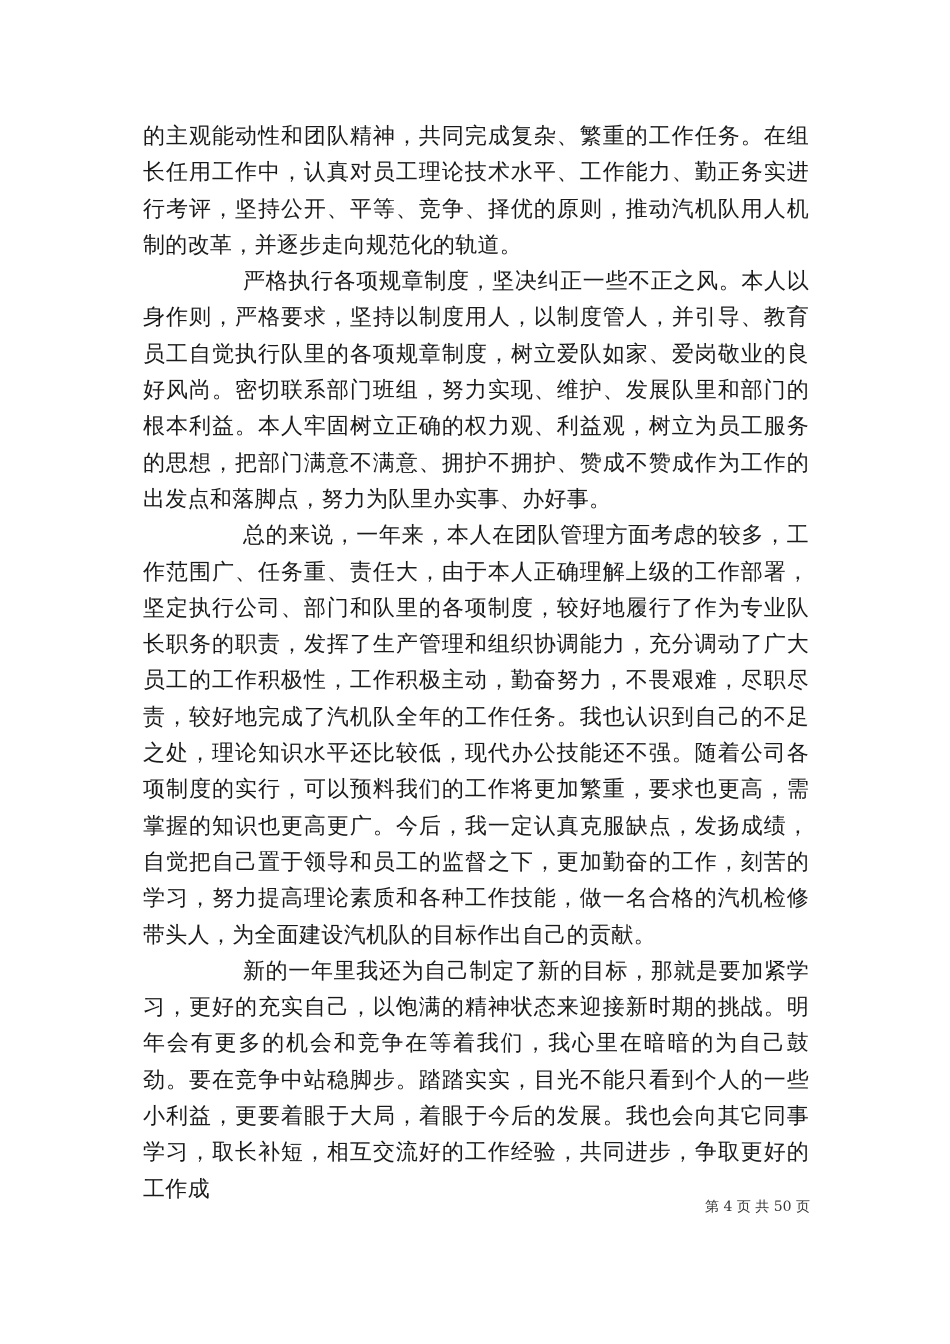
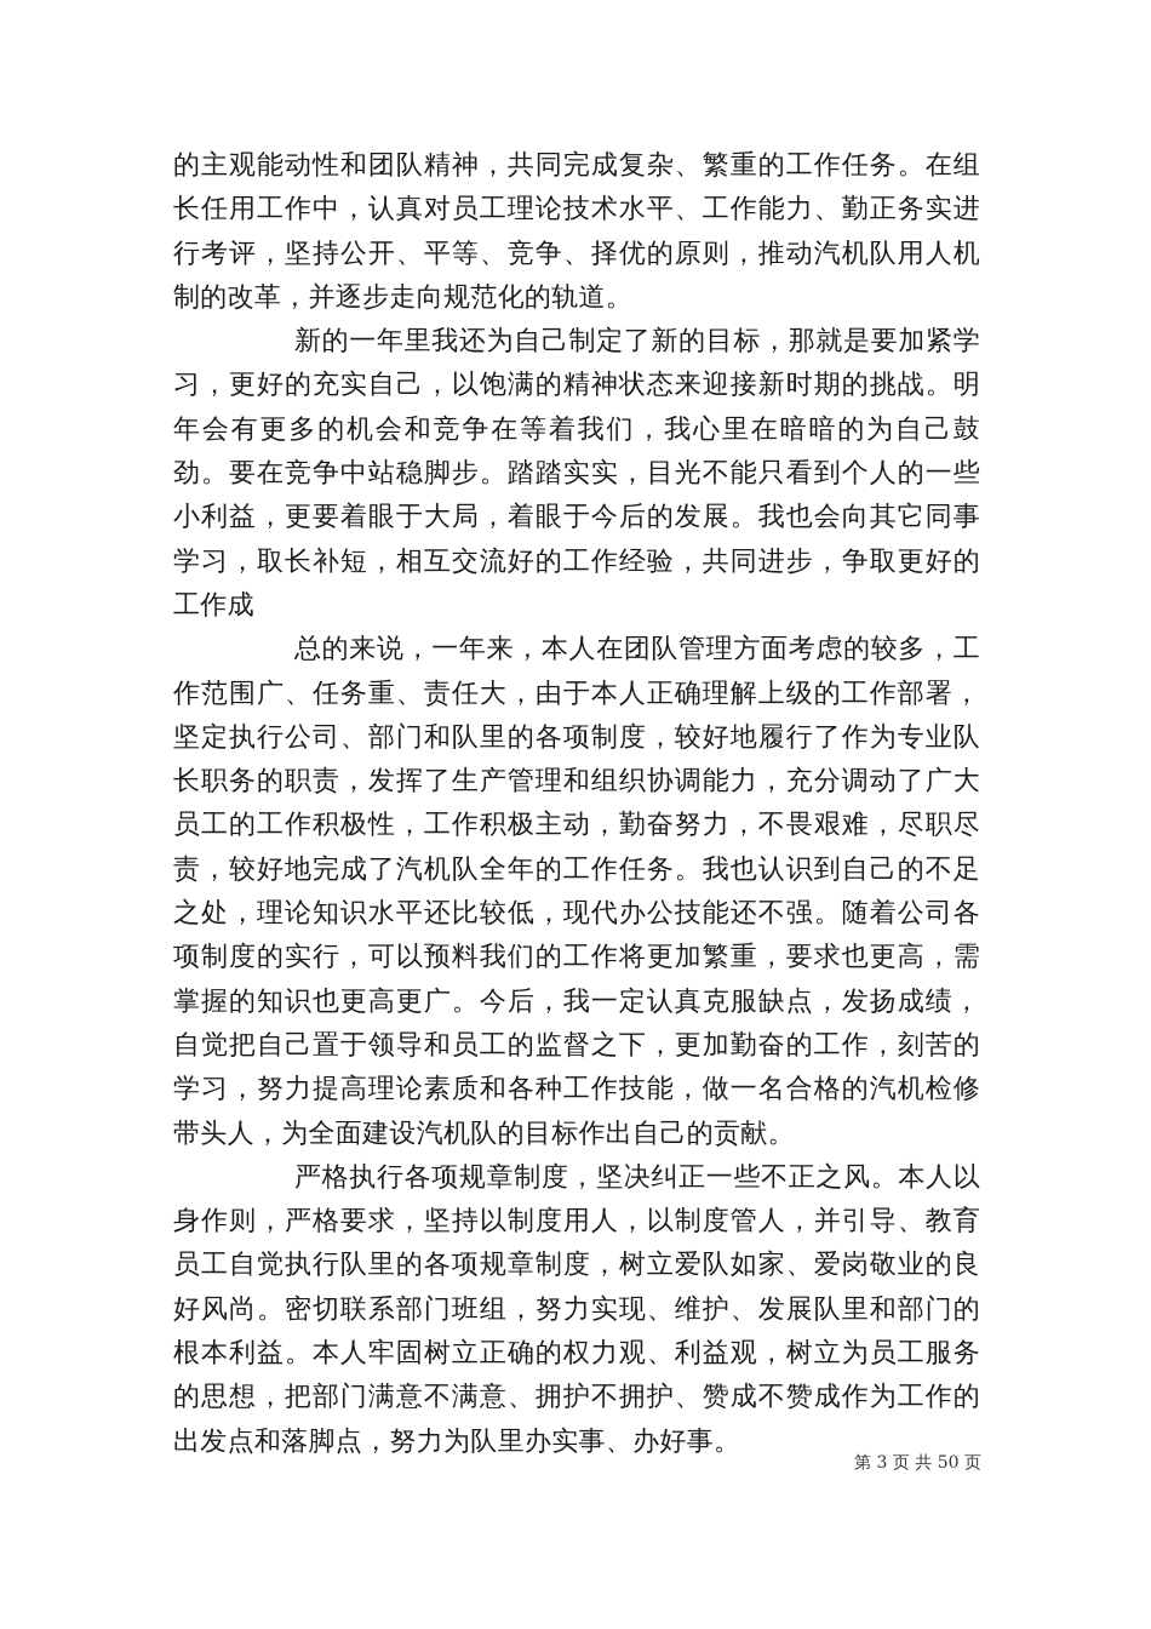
  的主观能动性和团队精神，共同完成复杂、繁重的工作任务。在组长任用工作中，认真对员工理论技术水平、工作能力、勤正务实进行考评，坚持公开、平等、竞争、择优的原则，推动汽机队用人机制的改革，并逐步走向规范化的轨道。
- 严格执行各项规章制度，坚决纠正一些不正之风。本人以身作则，严格要求，坚持以制度用人，以制度管人，并引导、教育员工自觉执行队里的各项规章制度，树立爱队如家、爱岗敬业的良好风尚。密切联系部门班组，努力实现、维护、发展队里和部门的根本利益。本人牢固树立正确的权力观、利益观，树立为员工服务的思想，把部门满意不满意、拥护不拥护、赞成不赞成作为工作的出发点和落脚点，努力为队里办实事、办好事。
+ 新的一年里我还为自己制定了新的目标，那就是要加紧学习，更好的充实自己，以饱满的精神状态来迎接新时期的挑战。明年会有更多的机会和竞争在等着我们，我心里在暗暗的为自己鼓劲。要在竞争中站稳脚步。踏踏实实，目光不能只看到个人的一些小利益，更要着眼于大局，着眼于今后的发展。我也会向其它同事学习，取长补短，相互交流好的工作经验，共同进步，争取更好的工作成
  总的来说，一年来，本人在团队管理方面考虑的较多，工作范围广、任务重、责任大，由于本人正确理解上级的工作部署，坚定执行公司、部门和队里的各项制度，较好地履行了作为专业队长职务的职责，发挥了生产管理和组织协调能力，充分调动了广大员工的工作积极性，工作积极主动，勤奋努力，不畏艰难，尽职尽责，较好地完成了汽机队全年的工作任务。我也认识到自己的不足之处，理论知识水平还比较低，现代办公技能还不强。随着公司各项制度的实行，可以预料我们的工作将更加繁重，要求也更高，需掌握的知识也更高更广。今后，我一定认真克服缺点，发扬成绩，自觉把自己置于领导和员工的监督之下，更加勤奋的工作，刻苦的学习，努力提高理论素质和各种工作技能，做一名合格的汽机检修带头人，为全面建设汽机队的目标作出自己的贡献。
- 新的一年里我还为自己制定了新的目标，那就是要加紧学习，更好的充实自己，以饱满的精神状态来迎接新时期的挑战。明年会有更多的机会和竞争在等着我们，我心里在暗暗的为自己鼓劲。要在竞争中站稳脚步。踏踏实实，目光不能只看到个人的一些小利益，更要着眼于大局，着眼于今后的发展。我也会向其它同事学习，取长补短，相互交流好的工作经验，共同进步，争取更好的工作成
+ 严格执行各项规章制度，坚决纠正一些不正之风。本人以身作则，严格要求，坚持以制度用人，以制度管人，并引导、教育员工自觉执行队里的各项规章制度，树立爱队如家、爱岗敬业的良好风尚。密切联系部门班组，努力实现、维护、发展队里和部门的根本利益。本人牢固树立正确的权力观、利益观，树立为员工服务的思想，把部门满意不满意、拥护不拥护、赞成不赞成作为工作的出发点和落脚点，努力为队里办实事、办好事。
- 第 4 页 共 50 页
+ 第 3 页 共 50 页
